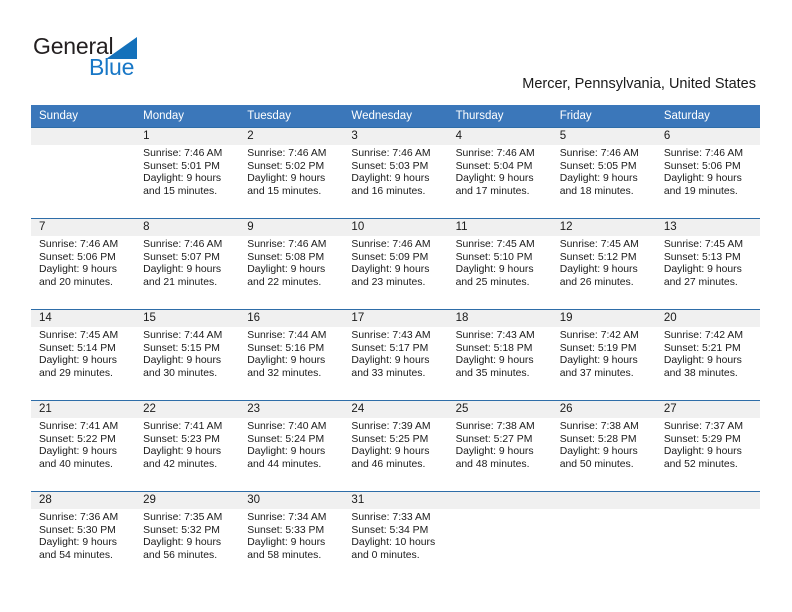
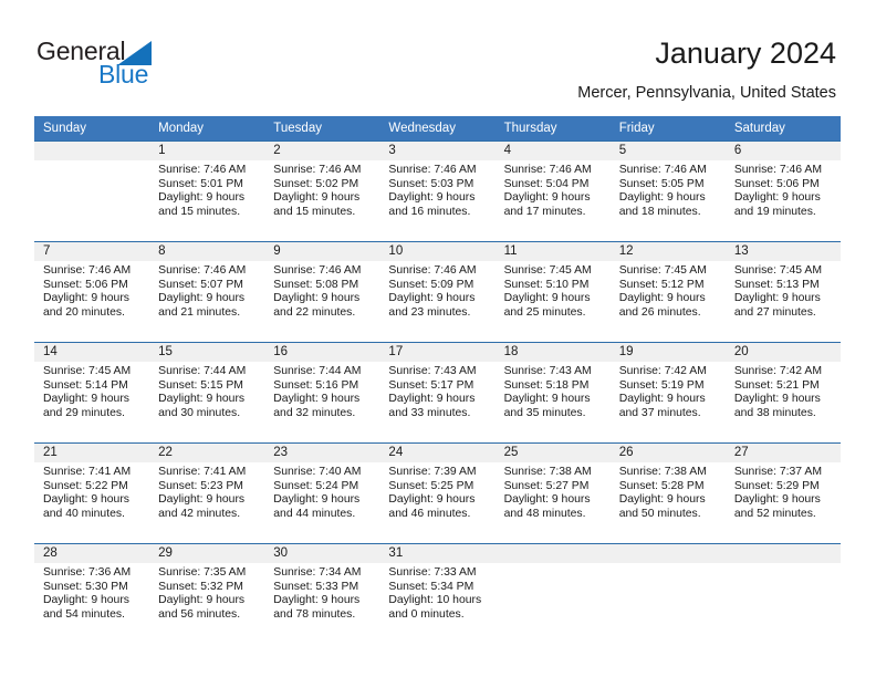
  General
  Blue
+ January 2024
  Mercer, Pennsylvania, United States
  Sunday	Monday	Tuesday	Wednesday	Thursday	Friday	Saturday
  	1Sunrise: 7:46 AMSunset: 5:01 PMDaylight: 9 hoursand 15 minutes.	2Sunrise: 7:46 AMSunset: 5:02 PMDaylight: 9 hoursand 15 minutes.	3Sunrise: 7:46 AMSunset: 5:03 PMDaylight: 9 hoursand 16 minutes.	4Sunrise: 7:46 AMSunset: 5:04 PMDaylight: 9 hoursand 17 minutes.	5Sunrise: 7:46 AMSunset: 5:05 PMDaylight: 9 hoursand 18 minutes.	6Sunrise: 7:46 AMSunset: 5:06 PMDaylight: 9 hoursand 19 minutes.
  7Sunrise: 7:46 AMSunset: 5:06 PMDaylight: 9 hoursand 20 minutes.	8Sunrise: 7:46 AMSunset: 5:07 PMDaylight: 9 hoursand 21 minutes.	9Sunrise: 7:46 AMSunset: 5:08 PMDaylight: 9 hoursand 22 minutes.	10Sunrise: 7:46 AMSunset: 5:09 PMDaylight: 9 hoursand 23 minutes.	11Sunrise: 7:45 AMSunset: 5:10 PMDaylight: 9 hoursand 25 minutes.	12Sunrise: 7:45 AMSunset: 5:12 PMDaylight: 9 hoursand 26 minutes.	13Sunrise: 7:45 AMSunset: 5:13 PMDaylight: 9 hoursand 27 minutes.
  14Sunrise: 7:45 AMSunset: 5:14 PMDaylight: 9 hoursand 29 minutes.	15Sunrise: 7:44 AMSunset: 5:15 PMDaylight: 9 hoursand 30 minutes.	16Sunrise: 7:44 AMSunset: 5:16 PMDaylight: 9 hoursand 32 minutes.	17Sunrise: 7:43 AMSunset: 5:17 PMDaylight: 9 hoursand 33 minutes.	18Sunrise: 7:43 AMSunset: 5:18 PMDaylight: 9 hoursand 35 minutes.	19Sunrise: 7:42 AMSunset: 5:19 PMDaylight: 9 hoursand 37 minutes.	20Sunrise: 7:42 AMSunset: 5:21 PMDaylight: 9 hoursand 38 minutes.
  21Sunrise: 7:41 AMSunset: 5:22 PMDaylight: 9 hoursand 40 minutes.	22Sunrise: 7:41 AMSunset: 5:23 PMDaylight: 9 hoursand 42 minutes.	23Sunrise: 7:40 AMSunset: 5:24 PMDaylight: 9 hoursand 44 minutes.	24Sunrise: 7:39 AMSunset: 5:25 PMDaylight: 9 hoursand 46 minutes.	25Sunrise: 7:38 AMSunset: 5:27 PMDaylight: 9 hoursand 48 minutes.	26Sunrise: 7:38 AMSunset: 5:28 PMDaylight: 9 hoursand 50 minutes.	27Sunrise: 7:37 AMSunset: 5:29 PMDaylight: 9 hoursand 52 minutes.
- 28Sunrise: 7:36 AMSunset: 5:30 PMDaylight: 9 hoursand 54 minutes.	29Sunrise: 7:35 AMSunset: 5:32 PMDaylight: 9 hoursand 56 minutes.	30Sunrise: 7:34 AMSunset: 5:33 PMDaylight: 9 hoursand 58 minutes.	31Sunrise: 7:33 AMSunset: 5:34 PMDaylight: 10 hoursand 0 minutes.
+ 28Sunrise: 7:36 AMSunset: 5:30 PMDaylight: 9 hoursand 54 minutes.	29Sunrise: 7:35 AMSunset: 5:32 PMDaylight: 9 hoursand 56 minutes.	30Sunrise: 7:34 AMSunset: 5:33 PMDaylight: 9 hoursand 78 minutes.	31Sunrise: 7:33 AMSunset: 5:34 PMDaylight: 10 hoursand 0 minutes.
